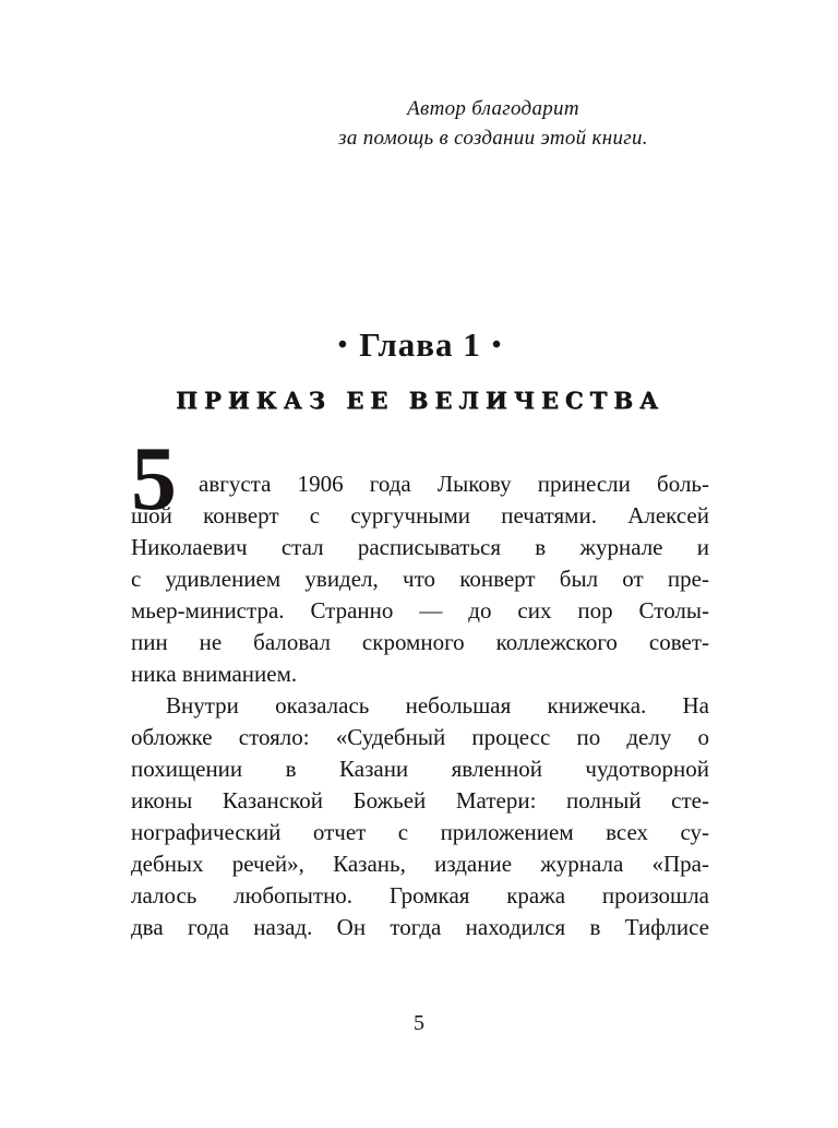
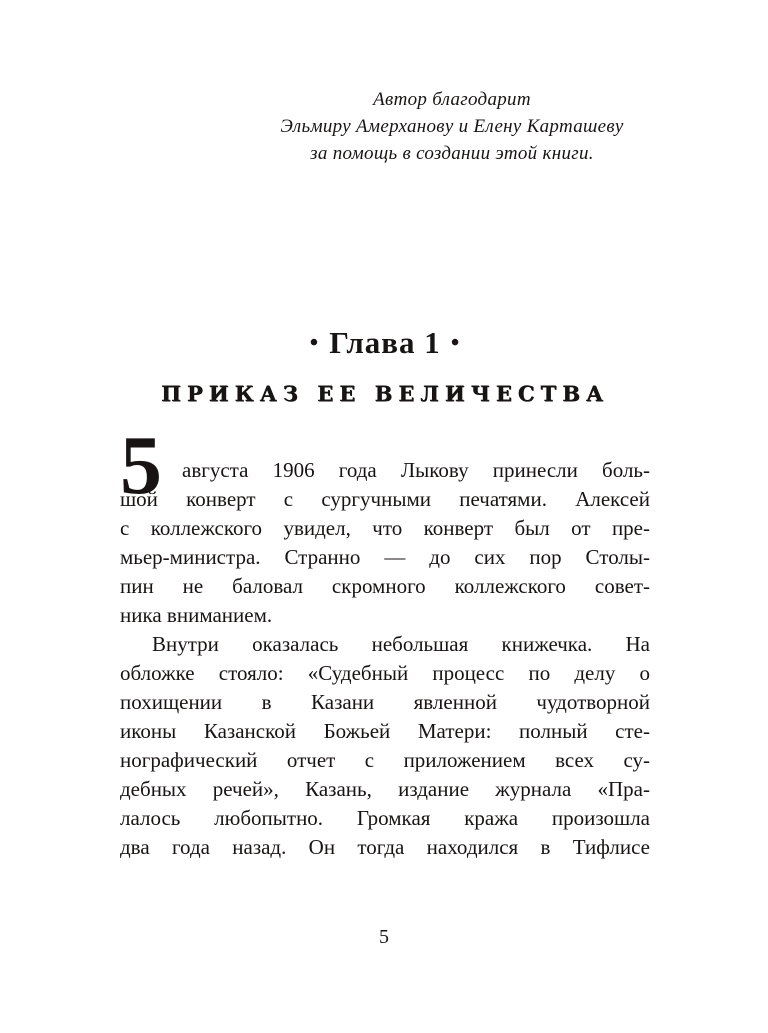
  Автор благодарит
+ Эльмиру Амерханову и Елену Карташеву
  за помощь в создании этой книги.
  • Глава 1 •
  ПРИКАЗ ЕЕ ВЕЛИЧЕСТВА
  5
  августа 1906 года Лыкову принесли боль-
  шой конверт с сургучными печатями. Алексей
- Николаевич стал расписываться в журнале и
- с удивлением увидел, что конверт был от пре-
+ с коллежского увидел, что конверт был от пре-
  мьер-министра. Странно — до сих пор Столы-
  пин не баловал скромного коллежского совет-
  ника вниманием.
  Внутри оказалась небольшая книжечка. На
  обложке стояло: «Судебный процесс по делу о
  похищении в Казани явленной чудотворной
  иконы Казанской Божьей Матери: полный сте-
  нографический отчет с приложением всех су-
  дебных речей», Казань, издание журнала «Пра-
  лалось любопытно. Громкая кража произошла
  два года назад. Он тогда находился в Тифлисе
  5
